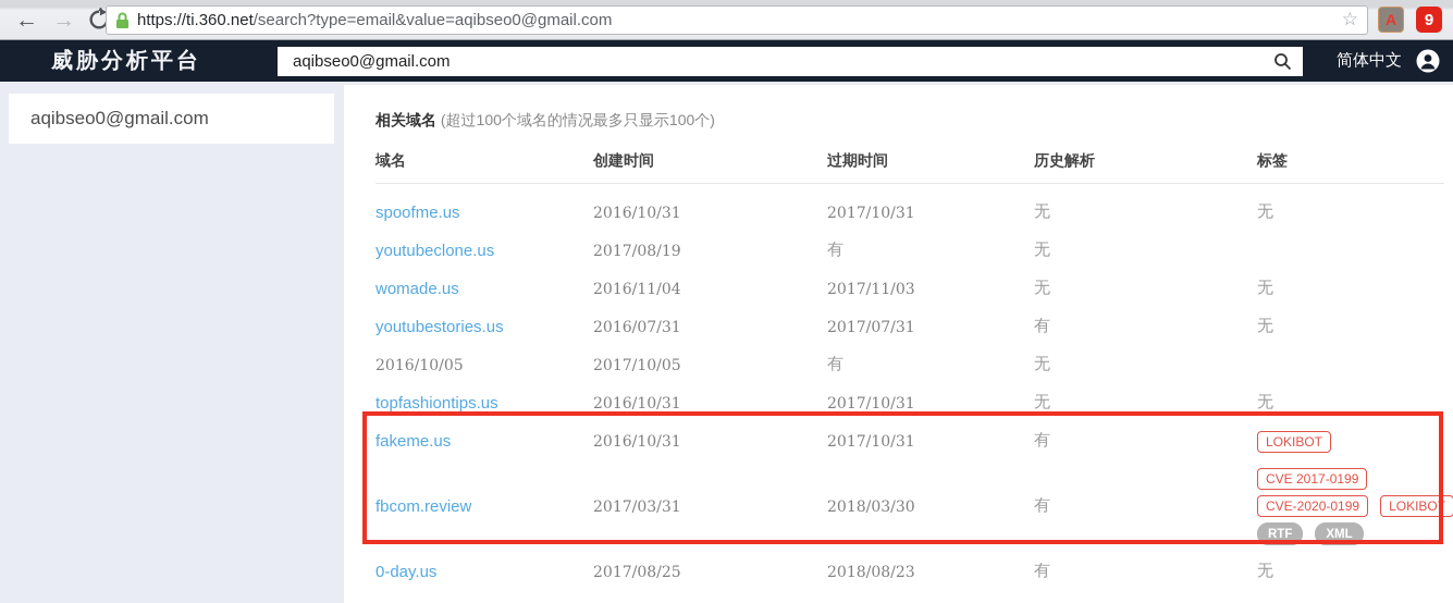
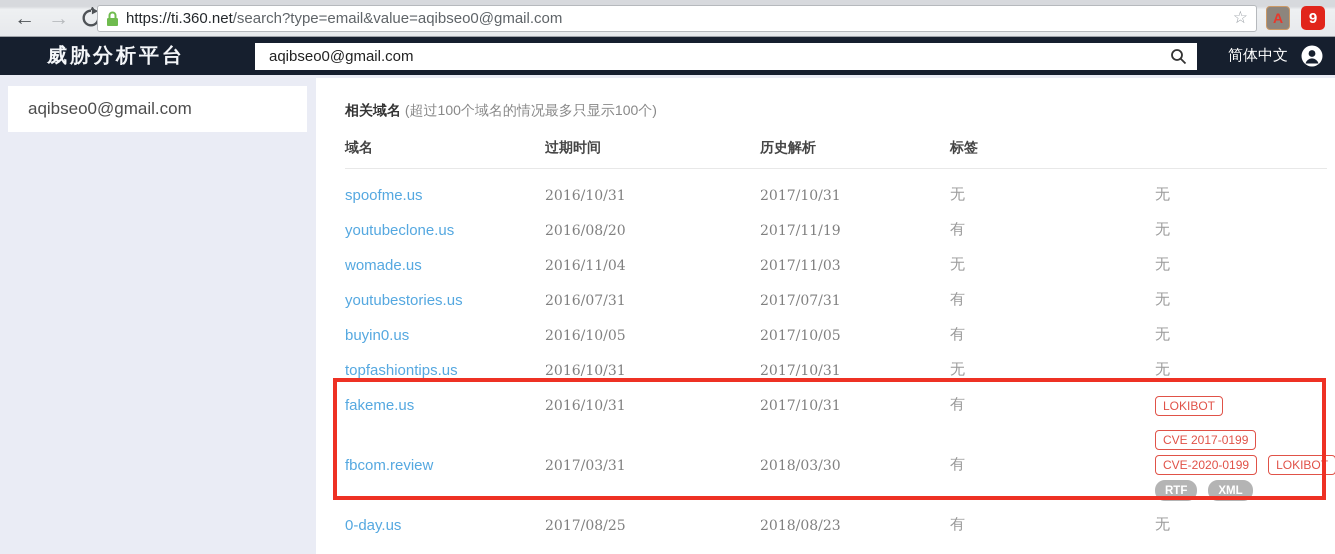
  ←
  →
  https://ti.360.net/search?type=email&value=aqibseo0@gmail.com
  ☆
  A
  9
  威胁分析平台
  aqibseo0@gmail.com
  简体中文
  aqibseo0@gmail.com
  相关域名 (超过100个域名的情况最多只显示100个)
  域名
- 创建时间
  过期时间
  历史解析
  标签
  spoofme.us
  2016/10/31
  2017/10/31
  无
  无
  youtubeclone.us
+ 2016/08/20
- 2017/08/19
+ 2017/11/19
  有
  无
  womade.us
  2016/11/04
  2017/11/03
  无
  无
  youtubestories.us
  2016/07/31
  2017/07/31
  有
  无
+ buyin0.us
  2016/10/05
  2017/10/05
  有
  无
  topfashiontips.us
  2016/10/31
  2017/10/31
  无
  无
  fakeme.us
  2016/10/31
  2017/10/31
  有
  LOKIBOT
  fbcom.review
  2017/03/31
  2018/03/30
  有
  CVE 2017-0199
  CVE-2020-0199
  LOKIBOT
  RTF
  XML
  0-day.us
  2017/08/25
  2018/08/23
  有
  无
